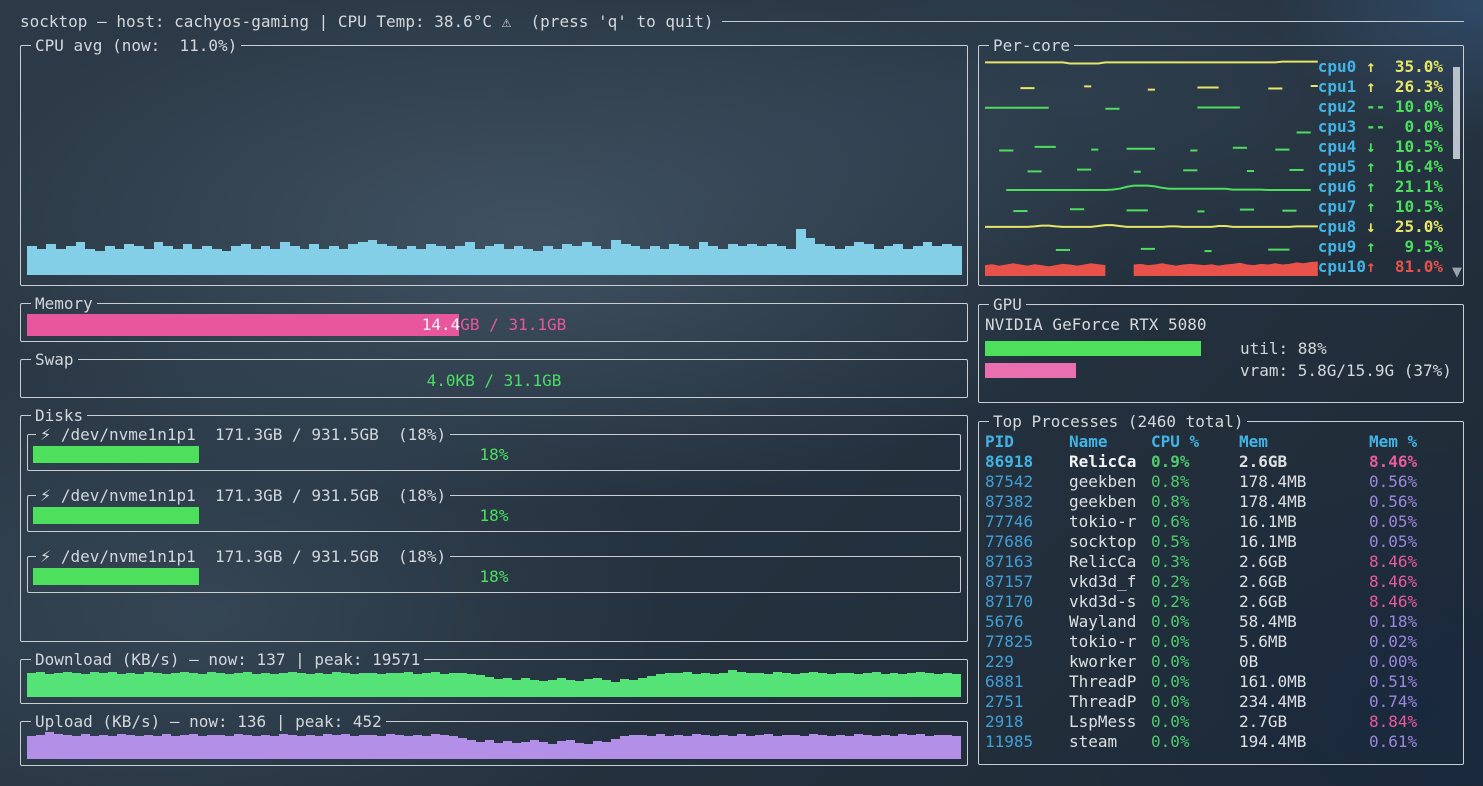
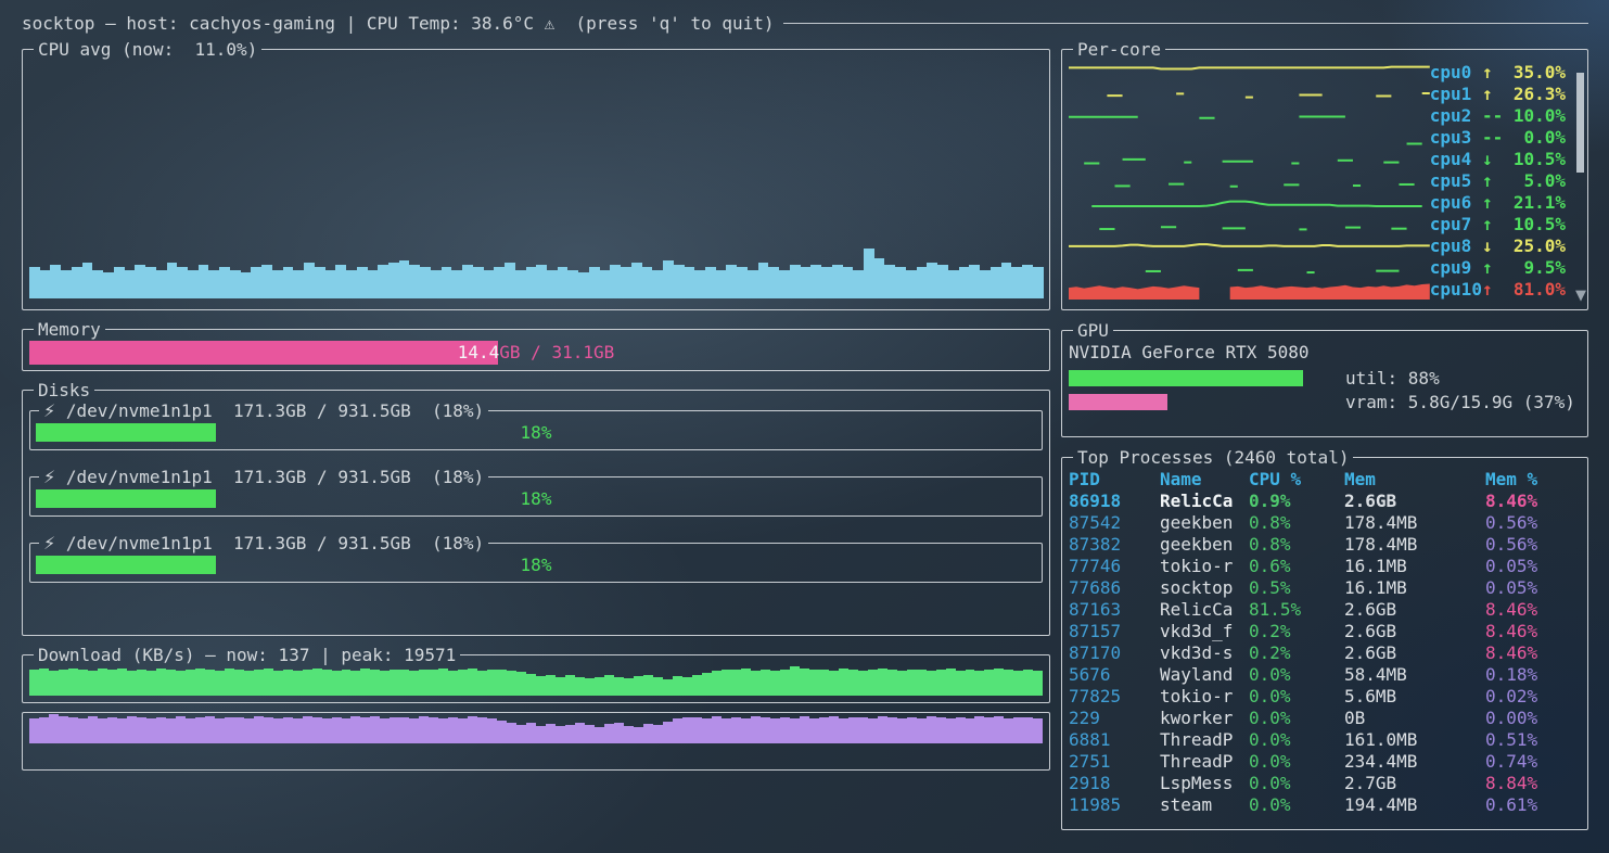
  socktop — host: cachyos-gaming | CPU Temp: 38.6°C ⚠ (press 'q' to quit)
  CPU avg (now: 11.0%)
  Memory
  14.4GB / 31.1GB
- Swap
- 4.0KB / 31.1GB
  Disks
  ⚡ /dev/nvme1n1p1 171.3GB / 931.5GB (18%)
  18%
  ⚡ /dev/nvme1n1p1 171.3GB / 931.5GB (18%)
  18%
  ⚡ /dev/nvme1n1p1 171.3GB / 931.5GB (18%)
  18%
  Download (KB/s) — now: 137 | peak: 19571
- Upload (KB/s) — now: 136 | peak: 452
  Per-core
  cpu0
  ↑
  35.0%
  cpu1
  ↑
  26.3%
  cpu2
  --
  10.0%
  cpu3
  --
  0.0%
  cpu4
  ↓
  10.5%
  cpu5
  ↑
- 16.4%
+ 5.0%
  cpu6
  ↑
  21.1%
  cpu7
  ↑
  10.5%
  cpu8
  ↓
  25.0%
  cpu9
  ↑
  9.5%
  cpu10
  ↑
  81.0%
  ▼
  GPU
  NVIDIA GeForce RTX 5080
  util: 88%
  vram: 5.8G/15.9G (37%)
  Top Processes (2460 total)
  PID
  Name
  CPU %
  Mem
  Mem %
  86918
  RelicCa
  0.9%
  2.6GB
  8.46%
  87542
  geekben
  0.8%
  178.4MB
  0.56%
  87382
  geekben
  0.8%
  178.4MB
  0.56%
  77746
  tokio-r
  0.6%
  16.1MB
  0.05%
  77686
  socktop
  0.5%
  16.1MB
  0.05%
  87163
  RelicCa
- 0.3%
+ 81.5%
  2.6GB
  8.46%
  87157
  vkd3d_f
  0.2%
  2.6GB
  8.46%
  87170
  vkd3d-s
  0.2%
  2.6GB
  8.46%
  5676
  Wayland
  0.0%
  58.4MB
  0.18%
  77825
  tokio-r
  0.0%
  5.6MB
  0.02%
  229
  kworker
  0.0%
  0B
  0.00%
  6881
  ThreadP
  0.0%
  161.0MB
  0.51%
  2751
  ThreadP
  0.0%
  234.4MB
  0.74%
  2918
  LspMess
  0.0%
  2.7GB
  8.84%
  11985
  steam
  0.0%
  194.4MB
  0.61%
